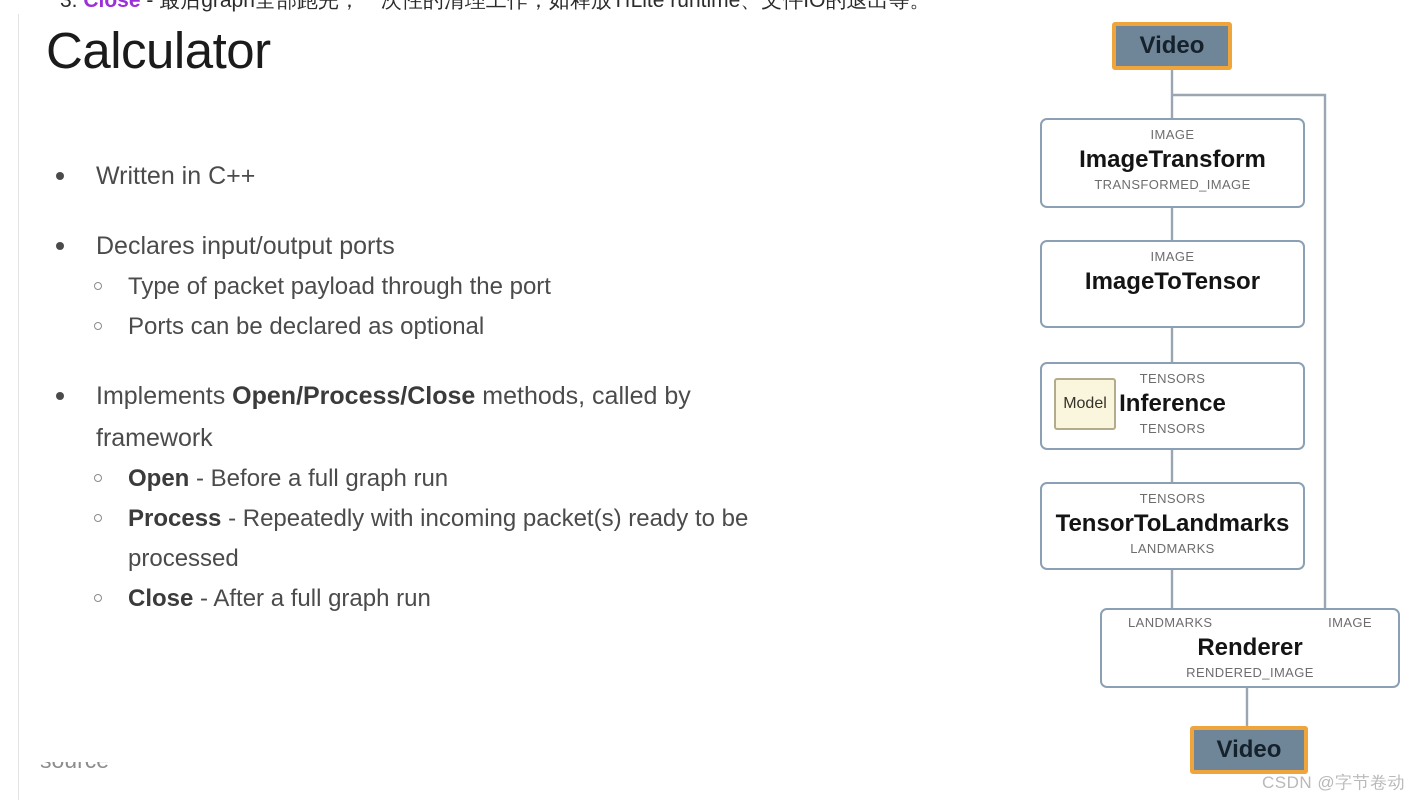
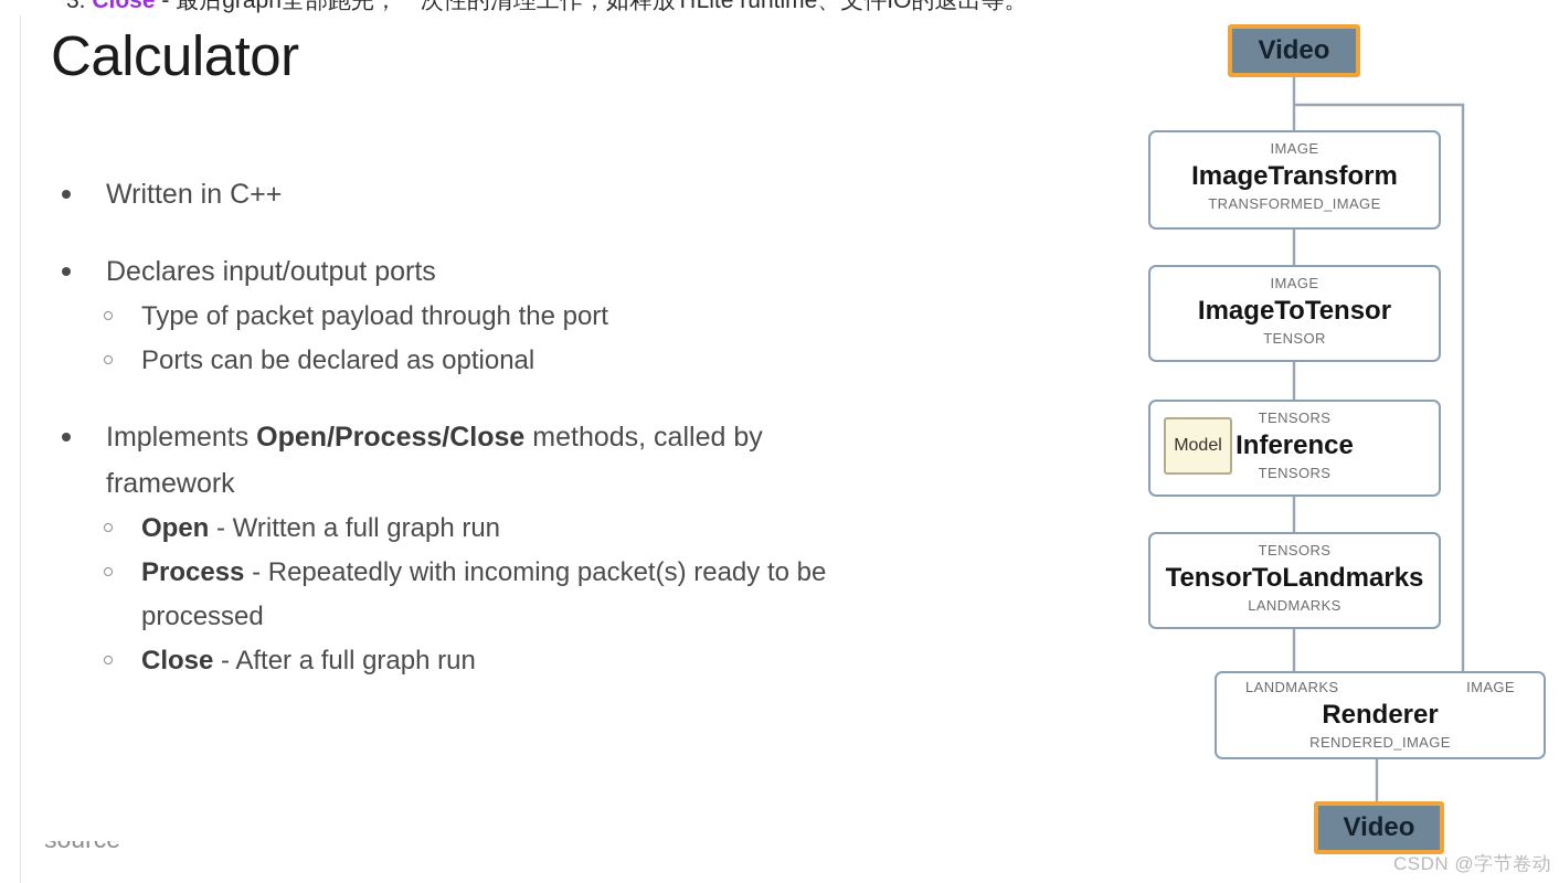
  3. Close - 最后graph全部跑完，一次性的清理工作，如释放TfLite runtime、文件IO的退出等。
  Calculator
  Written in C++
  Declares input/output ports
  Type of packet payload through the port
  Ports can be declared as optional
  Implements Open/Process/Close methods, called by framework
- Open - Before a full graph run
+ Open - Written a full graph run
  Process - Repeatedly with incoming packet(s) ready to be processed
  Close - After a full graph run
  Video
  IMAGE
  ImageTransform
  TRANSFORMED_IMAGE
  IMAGE
  ImageToTensor
+ TENSOR
  Model
  TENSORS
  Inference
  TENSORS
  TENSORS
  TensorToLandmarks
  LANDMARKS
  LANDMARKS
  IMAGE
  Renderer
  RENDERED_IMAGE
  Video
  CSDN @字节卷动
